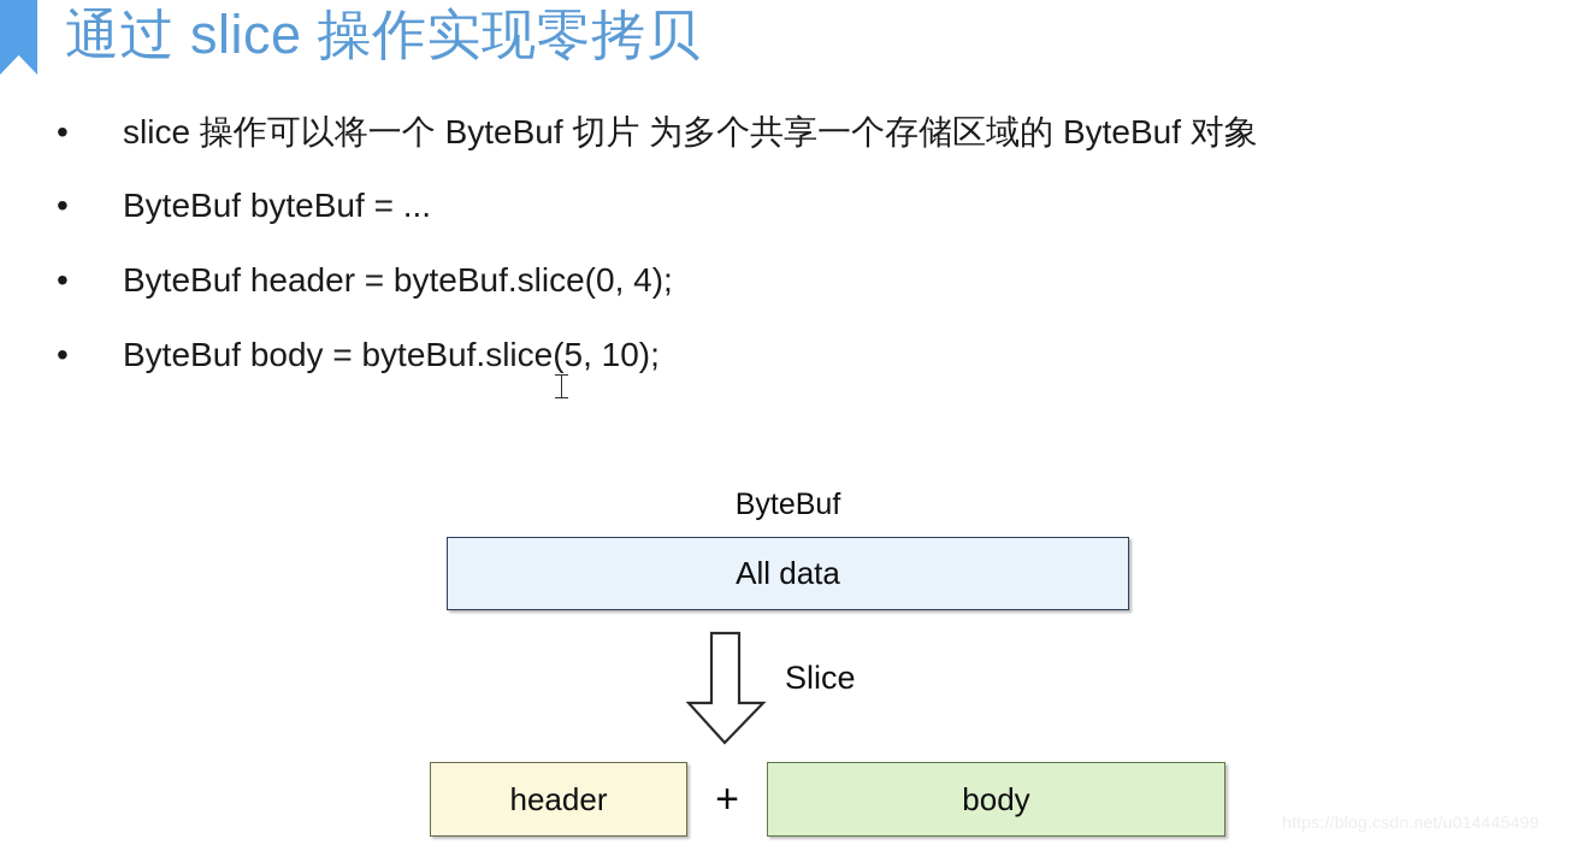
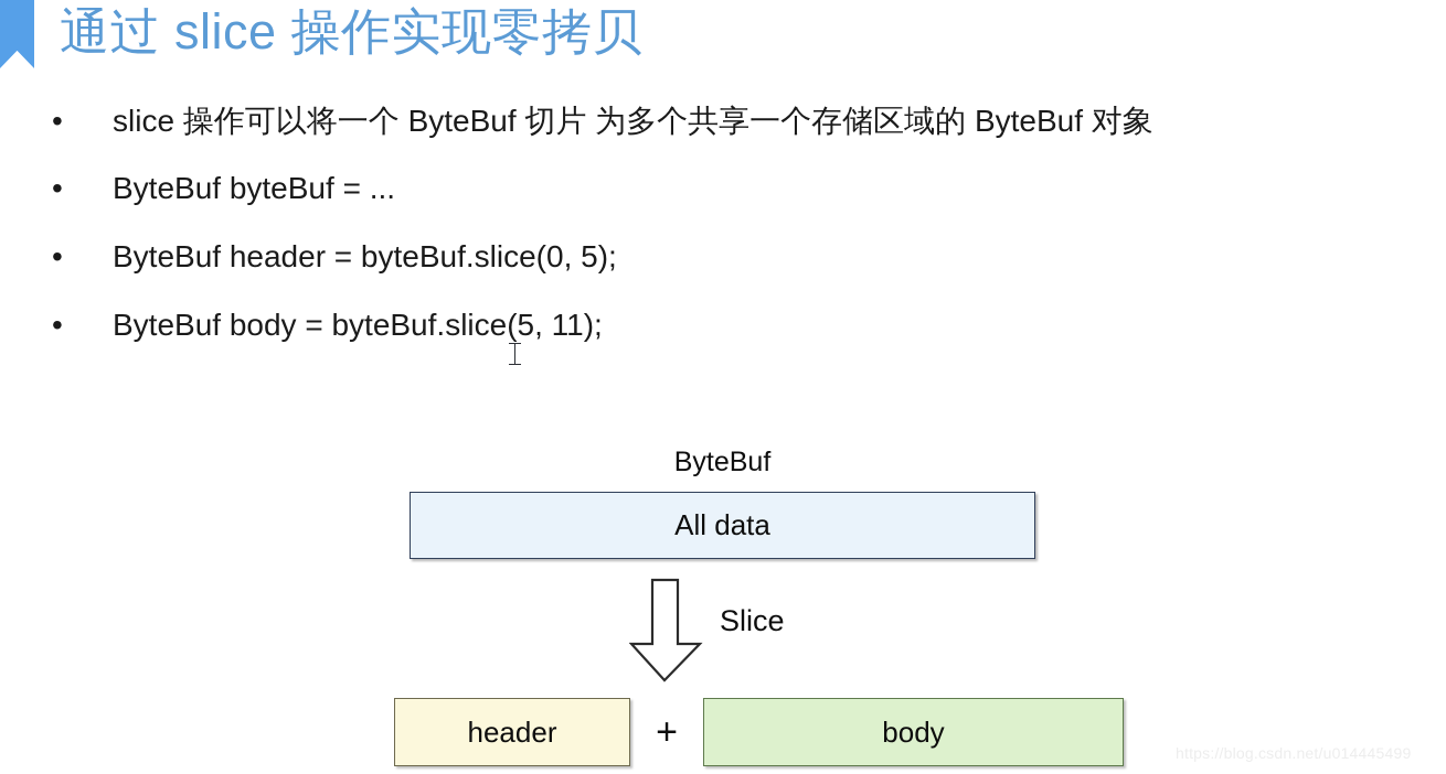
  通过 slice 操作实现零拷贝
  •
  slice 操作可以将一个 ByteBuf 切片 为多个共享一个存储区域的 ByteBuf 对象
  •
  ByteBuf byteBuf = ...
  •
- ByteBuf header = byteBuf.slice(0, 4);
+ ByteBuf header = byteBuf.slice(0, 5);
  •
- ByteBuf body = byteBuf.slice(5, 10);
+ ByteBuf body = byteBuf.slice(5, 11);
  ByteBuf
  All data
  Slice
  header
  +
  body
